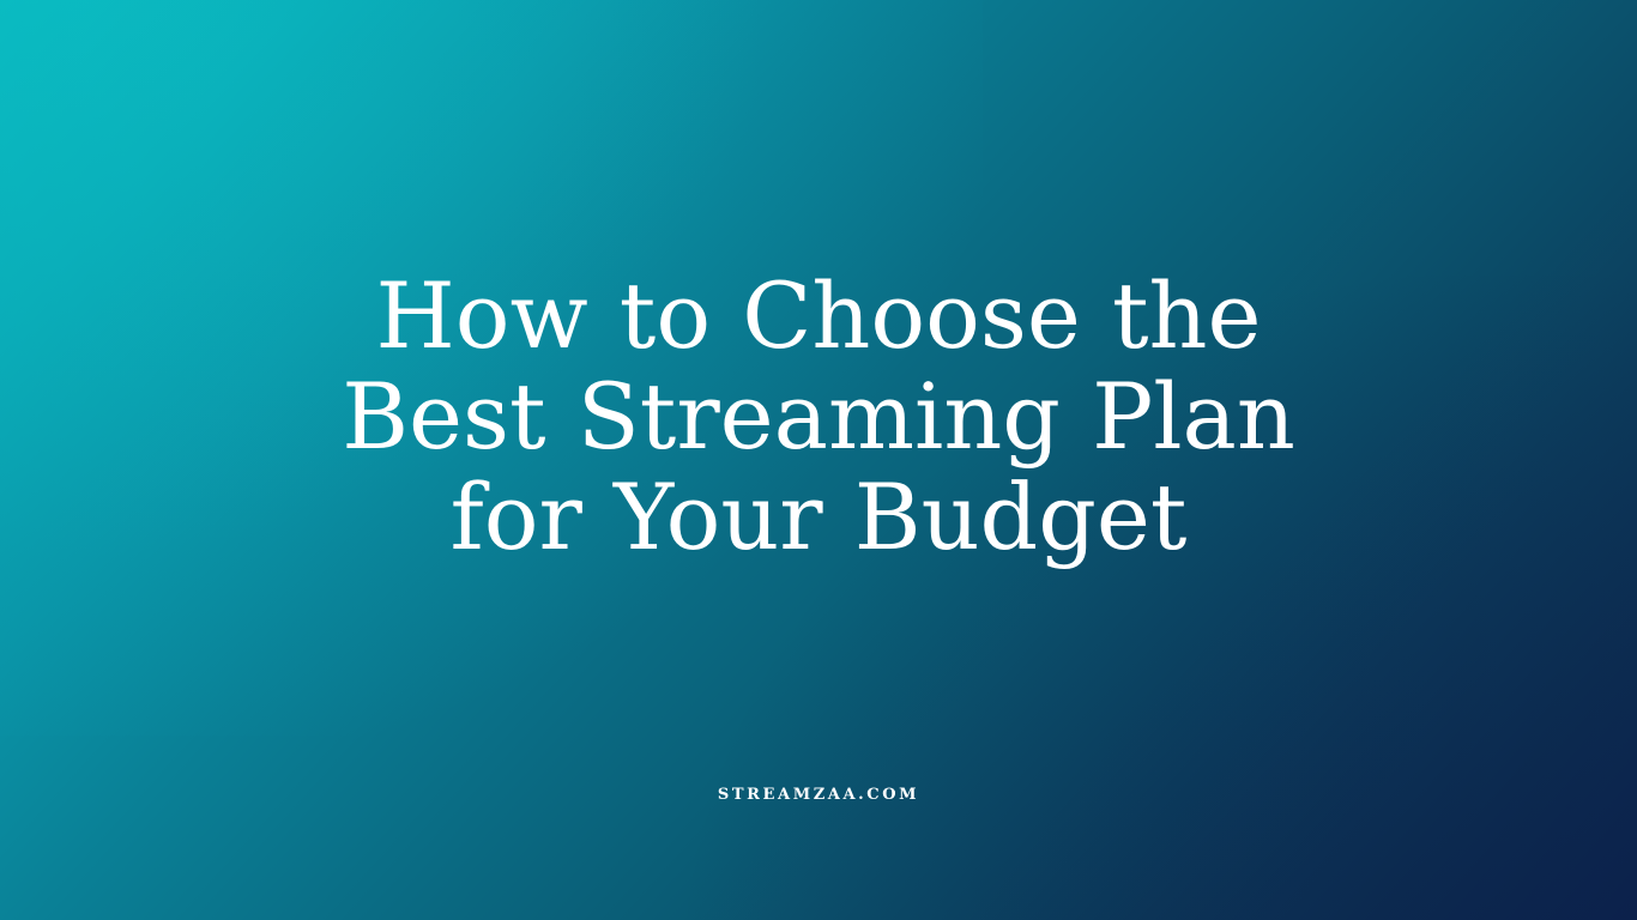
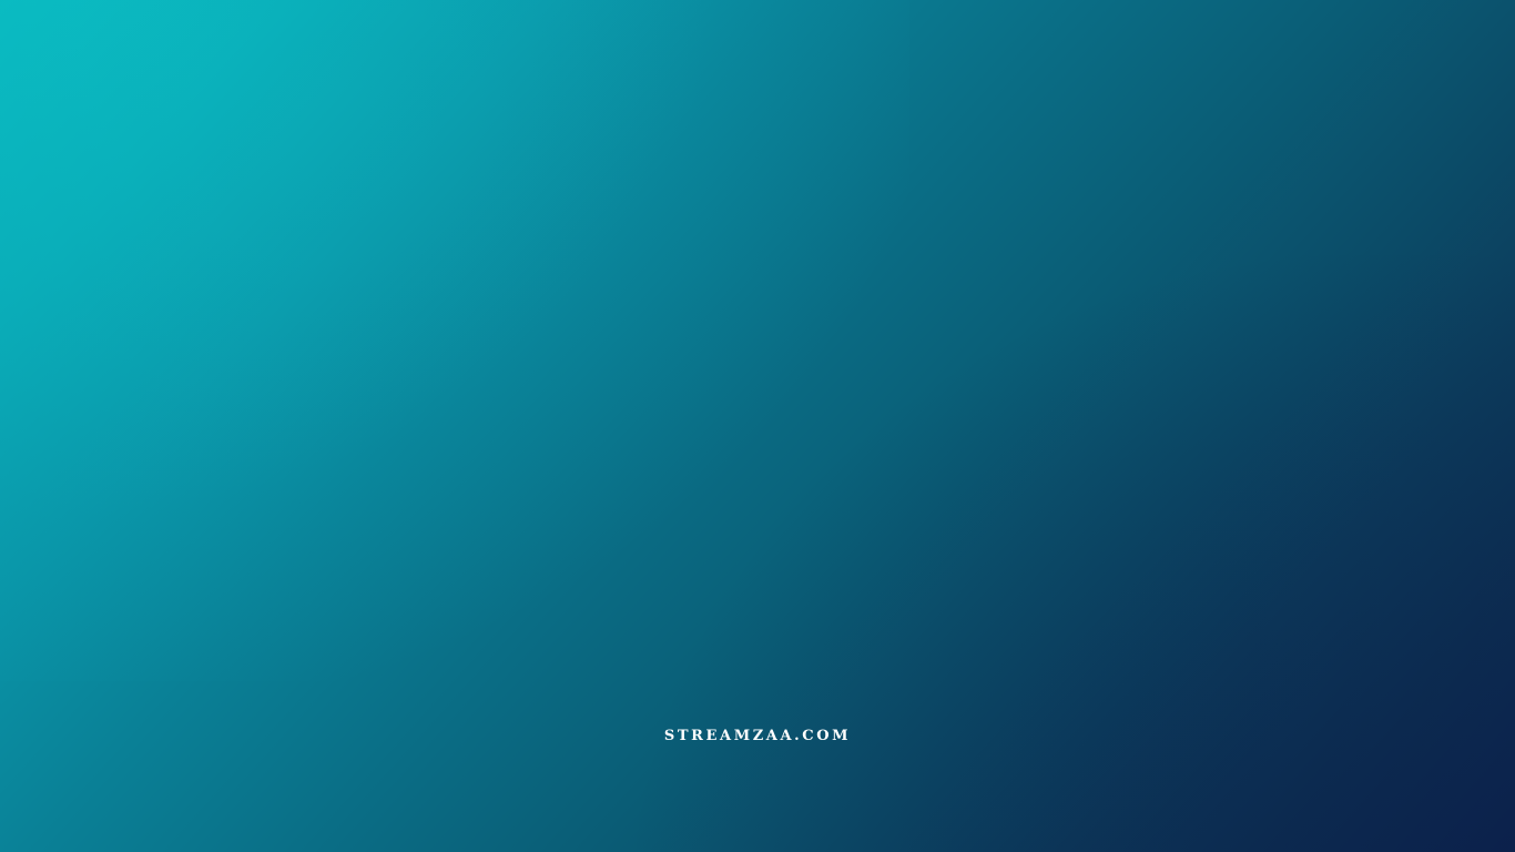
- How to Choose the Best Streaming Plan for Your Budget
  STREAMZAA.COM
